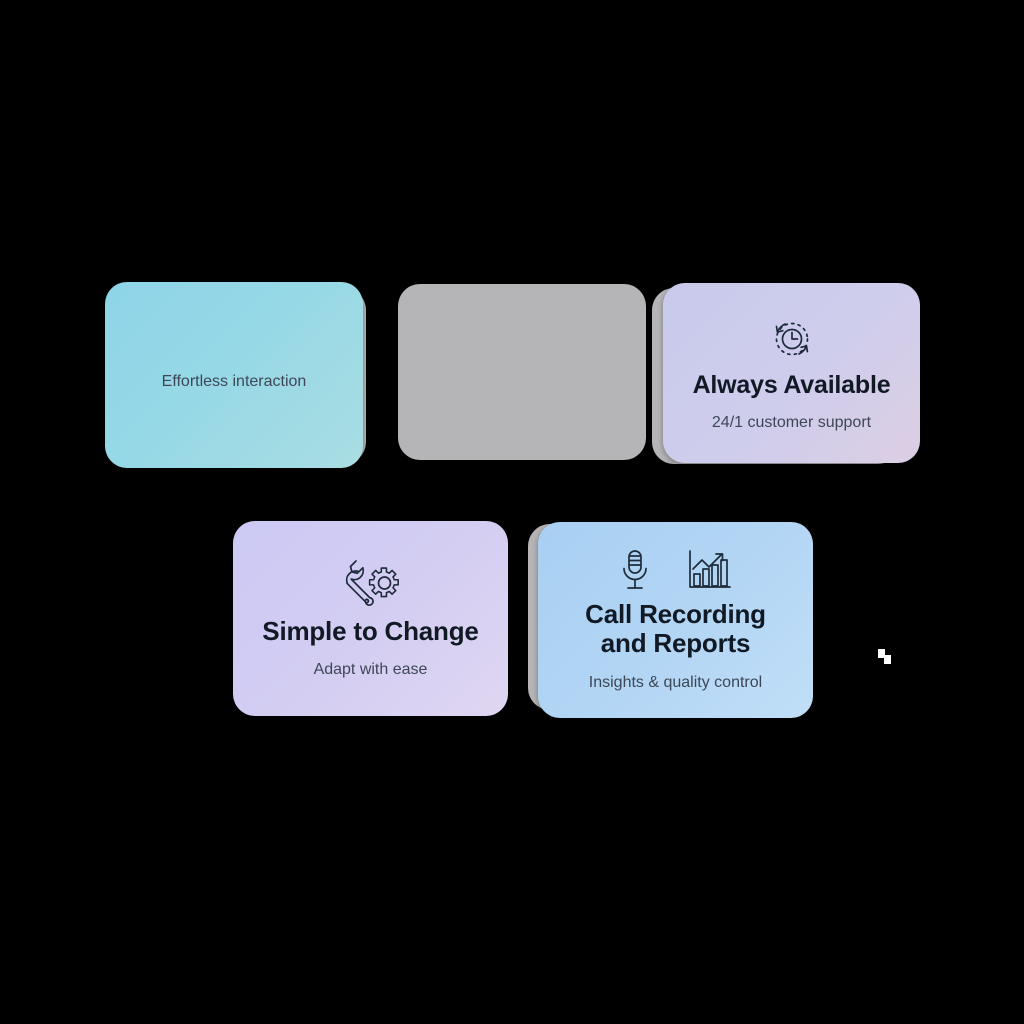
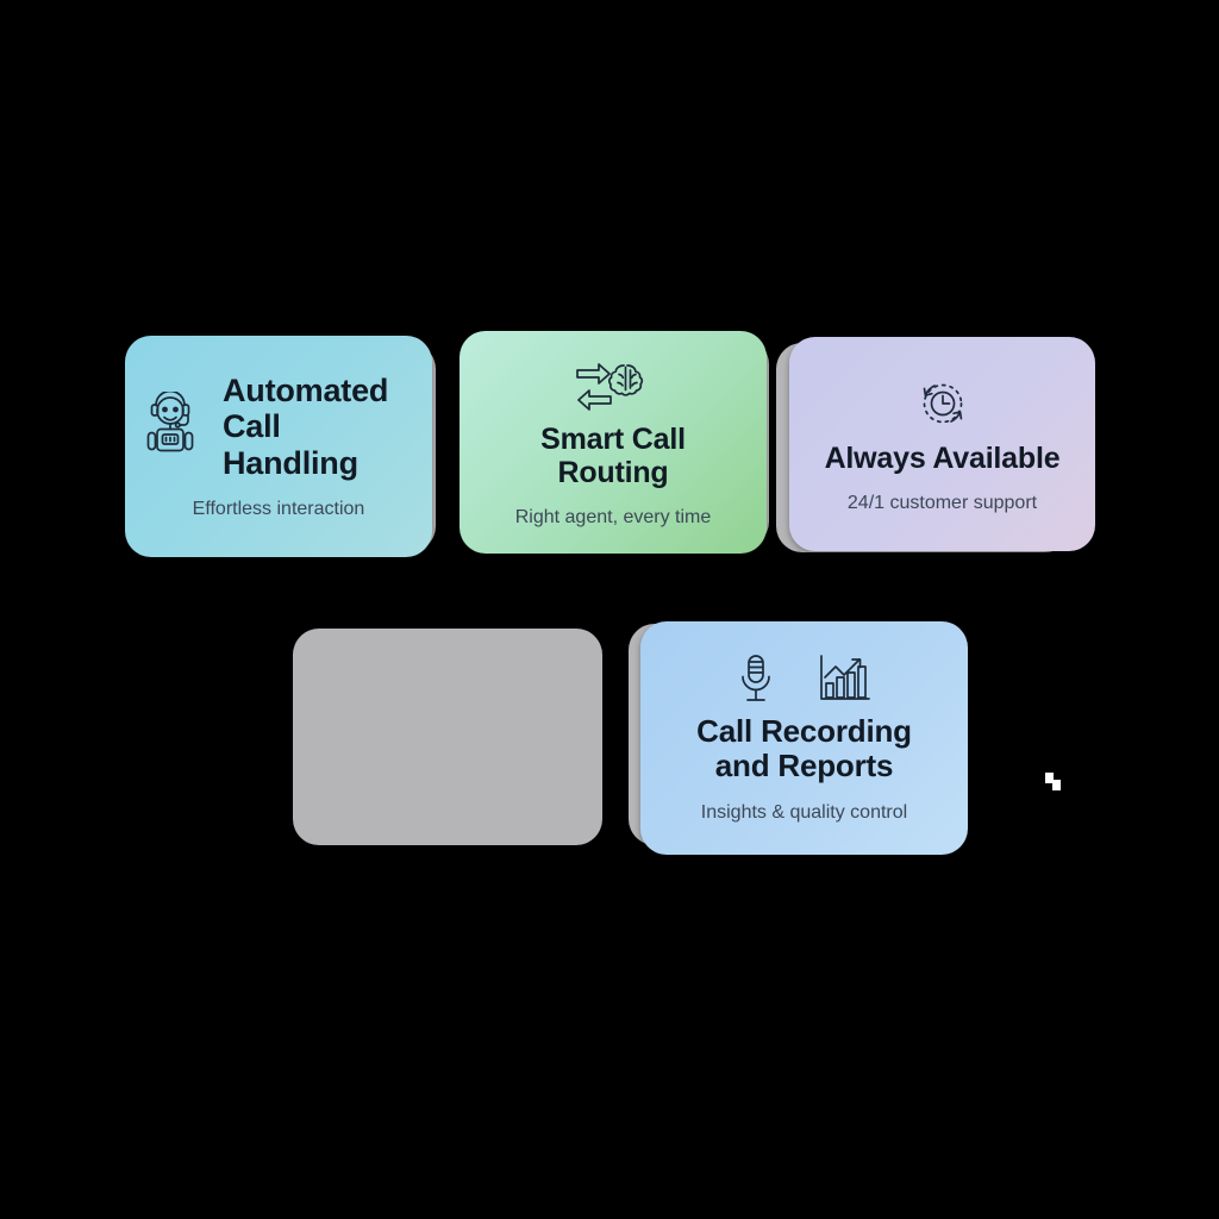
+ Automated
+ Call Handling
  Effortless interaction
+ Smart Call
+ Routing
+ Right agent, every time
  Always Available
  24/1 customer support
- Simple to Change
- Adapt with ease
  Call Recording
  and Reports
  Insights & quality control
